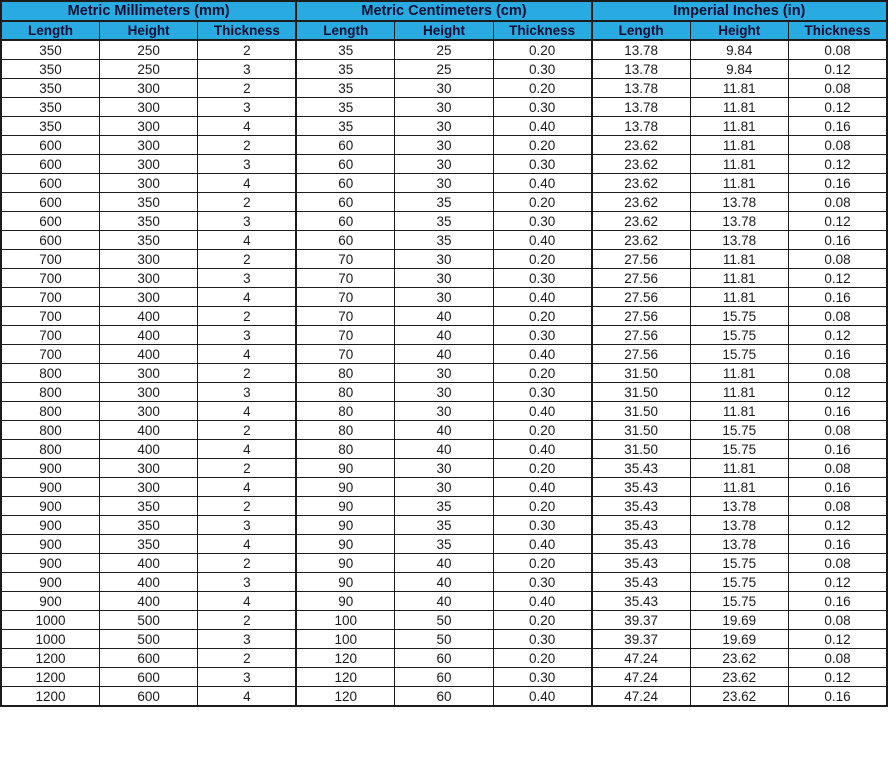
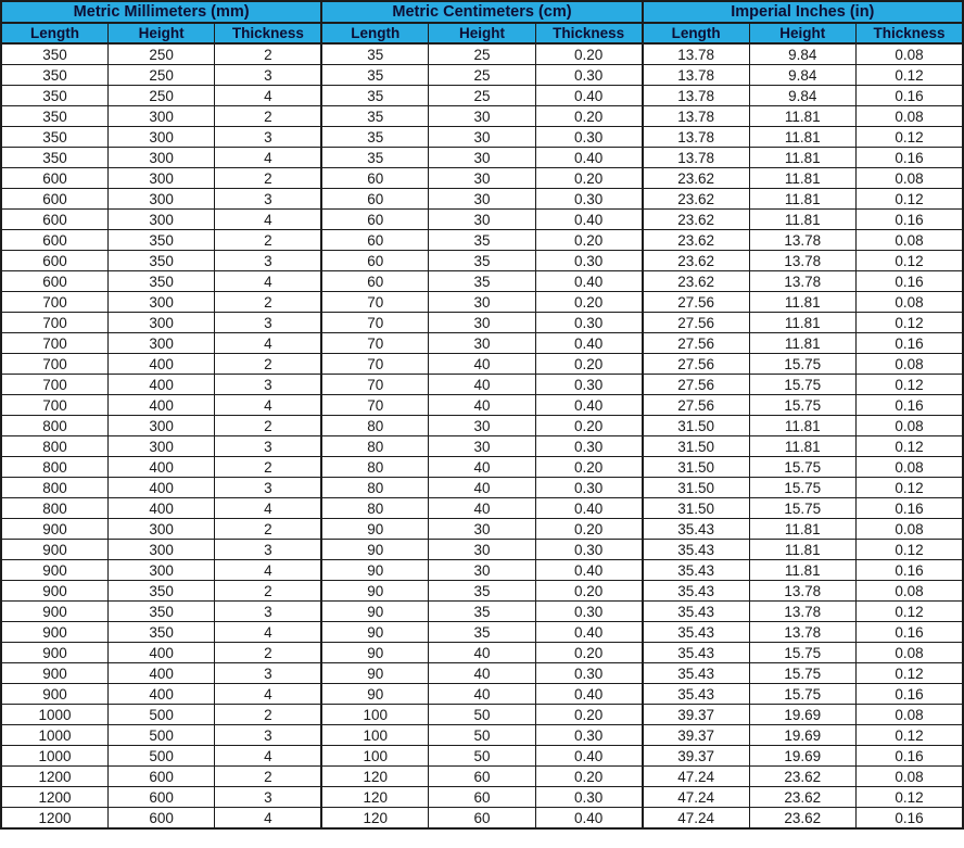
  Metric Millimeters (mm)	Metric Centimeters (cm)	Imperial Inches (in)
  Length	Height	Thickness	Length	Height	Thickness	Length	Height	Thickness
  350	250	2	35	25	0.20	13.78	9.84	0.08
  350	250	3	35	25	0.30	13.78	9.84	0.12
+ 350	250	4	35	25	0.40	13.78	9.84	0.16
  350	300	2	35	30	0.20	13.78	11.81	0.08
  350	300	3	35	30	0.30	13.78	11.81	0.12
  350	300	4	35	30	0.40	13.78	11.81	0.16
  600	300	2	60	30	0.20	23.62	11.81	0.08
  600	300	3	60	30	0.30	23.62	11.81	0.12
  600	300	4	60	30	0.40	23.62	11.81	0.16
  600	350	2	60	35	0.20	23.62	13.78	0.08
  600	350	3	60	35	0.30	23.62	13.78	0.12
  600	350	4	60	35	0.40	23.62	13.78	0.16
  700	300	2	70	30	0.20	27.56	11.81	0.08
  700	300	3	70	30	0.30	27.56	11.81	0.12
  700	300	4	70	30	0.40	27.56	11.81	0.16
  700	400	2	70	40	0.20	27.56	15.75	0.08
  700	400	3	70	40	0.30	27.56	15.75	0.12
  700	400	4	70	40	0.40	27.56	15.75	0.16
  800	300	2	80	30	0.20	31.50	11.81	0.08
  800	300	3	80	30	0.30	31.50	11.81	0.12
- 800	300	4	80	30	0.40	31.50	11.81	0.16
  800	400	2	80	40	0.20	31.50	15.75	0.08
+ 800	400	3	80	40	0.30	31.50	15.75	0.12
  800	400	4	80	40	0.40	31.50	15.75	0.16
  900	300	2	90	30	0.20	35.43	11.81	0.08
+ 900	300	3	90	30	0.30	35.43	11.81	0.12
  900	300	4	90	30	0.40	35.43	11.81	0.16
  900	350	2	90	35	0.20	35.43	13.78	0.08
  900	350	3	90	35	0.30	35.43	13.78	0.12
  900	350	4	90	35	0.40	35.43	13.78	0.16
  900	400	2	90	40	0.20	35.43	15.75	0.08
  900	400	3	90	40	0.30	35.43	15.75	0.12
  900	400	4	90	40	0.40	35.43	15.75	0.16
  1000	500	2	100	50	0.20	39.37	19.69	0.08
  1000	500	3	100	50	0.30	39.37	19.69	0.12
+ 1000	500	4	100	50	0.40	39.37	19.69	0.16
  1200	600	2	120	60	0.20	47.24	23.62	0.08
  1200	600	3	120	60	0.30	47.24	23.62	0.12
  1200	600	4	120	60	0.40	47.24	23.62	0.16
